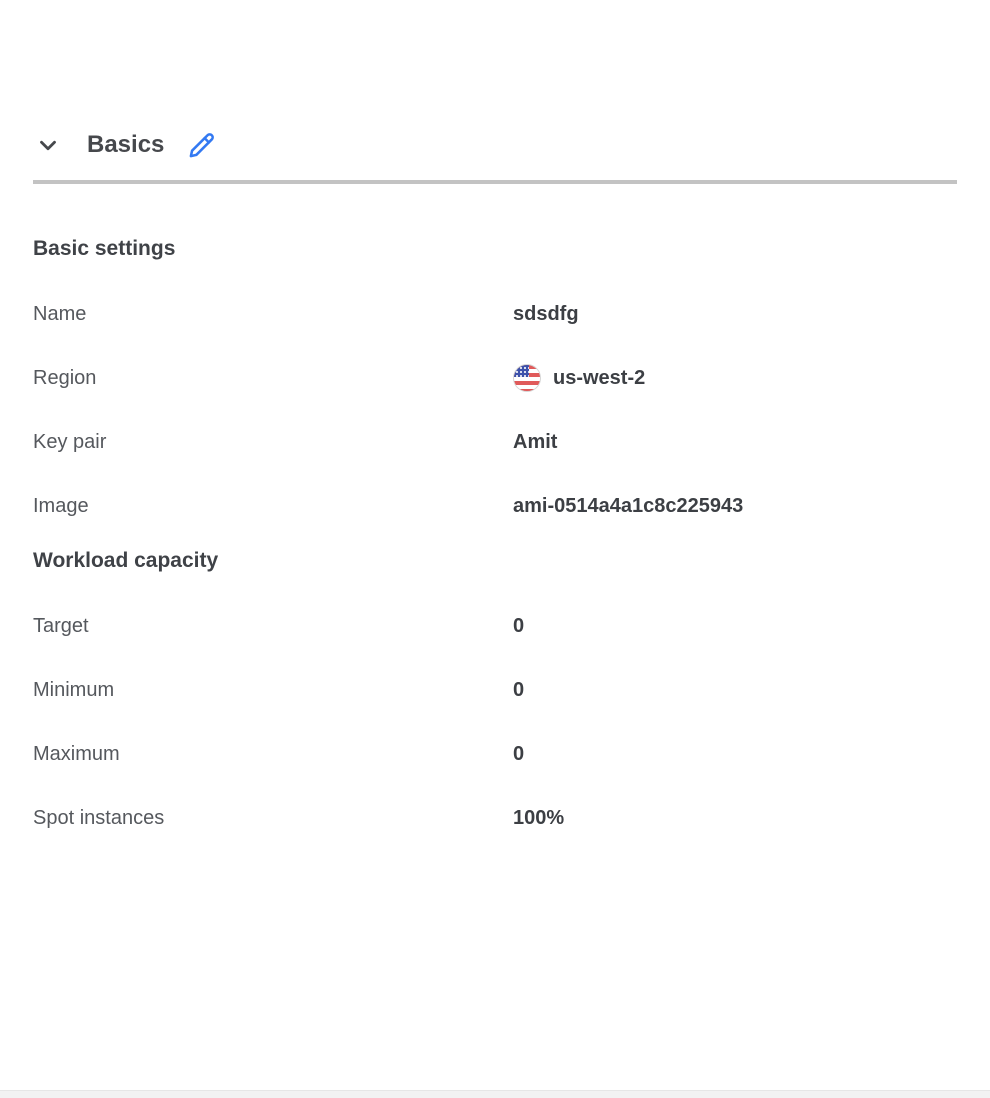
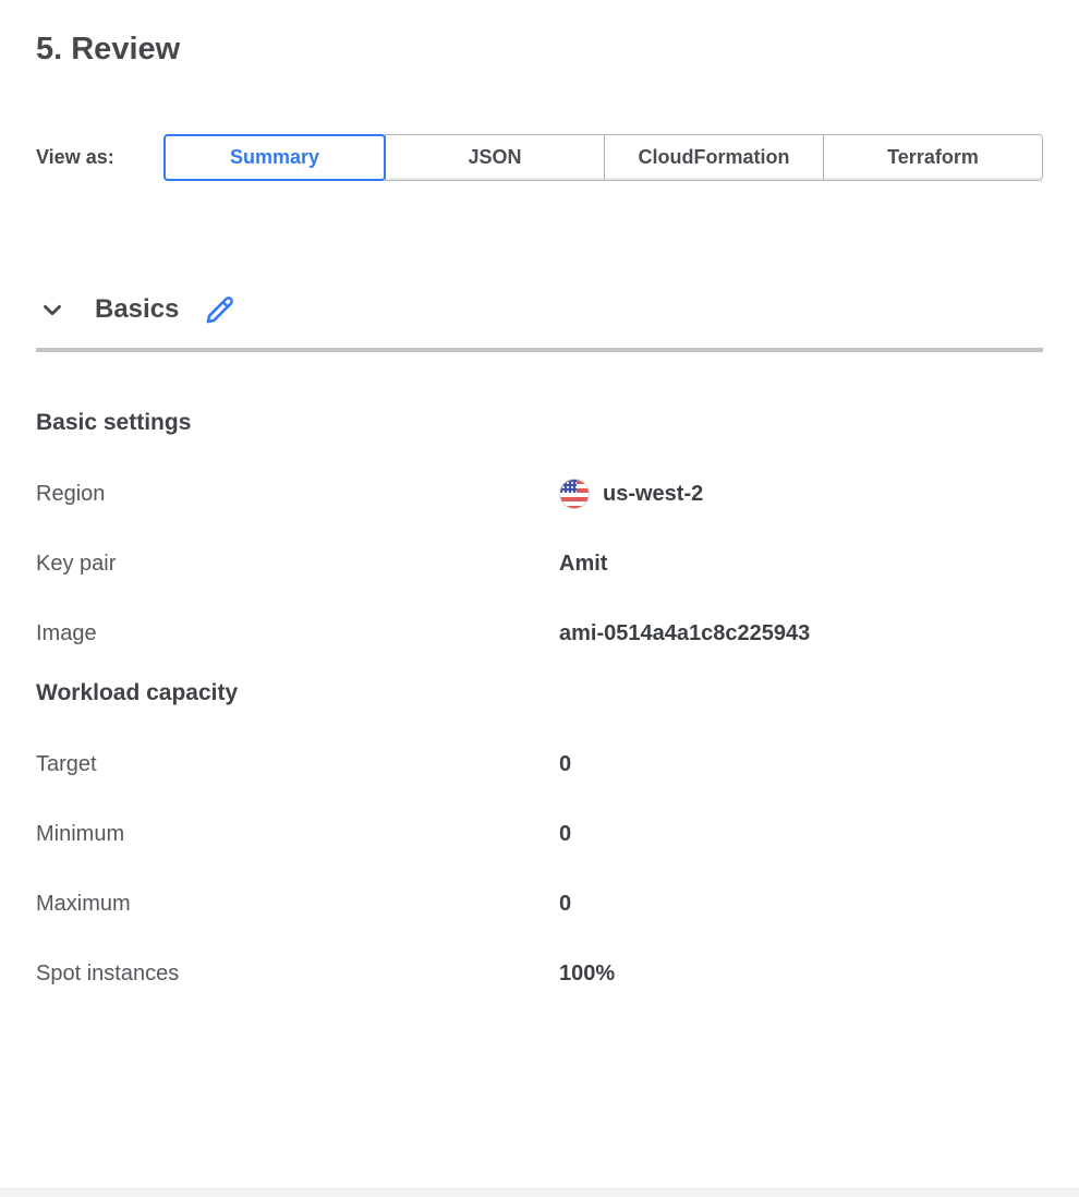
+ 5. Review
+ View as:
+ Summary
+ JSON
+ CloudFormation
+ Terraform
  Basics
  Basic settings
- Name
- sdsdfg
  Region
  us-west-2
  Key pair
  Amit
  Image
  ami-0514a4a1c8c225943
  Workload capacity
  Target
  0
  Minimum
  0
  Maximum
  0
  Spot instances
  100%
